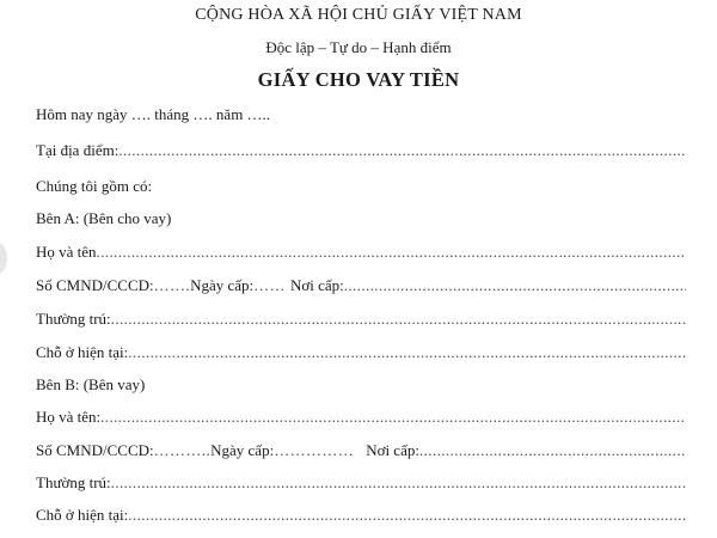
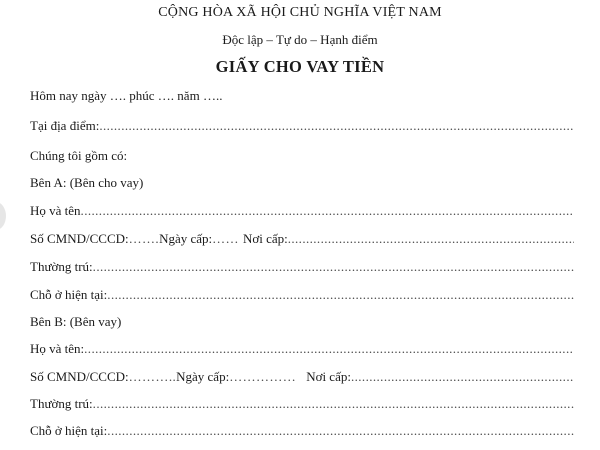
- CỘNG HÒA XÃ HỘI CHỦ GIẤY VIỆT NAM
+ CỘNG HÒA XÃ HỘI CHỦ NGHĨA VIỆT NAM
  Độc lập – Tự do – Hạnh điểm
  GIẤY CHO VAY TIỀN
- Hôm nay ngày …. tháng …. năm …..
+ Hôm nay ngày …. phúc …. năm …..
  Tại địa điểm:
  Chúng tôi gồm có:
  Bên A: (Bên cho vay)
  Họ và tên
  Số CMND/CCCD:
  …….
  Ngày cấp:
  ……
  Nơi cấp:
  Thường trú:
  Chỗ ở hiện tại:
  Bên B: (Bên vay)
  Họ và tên:
  Số CMND/CCCD:
  ………..
  Ngày cấp:
  ……………
  Nơi cấp:
  Thường trú:
  Chỗ ở hiện tại:
